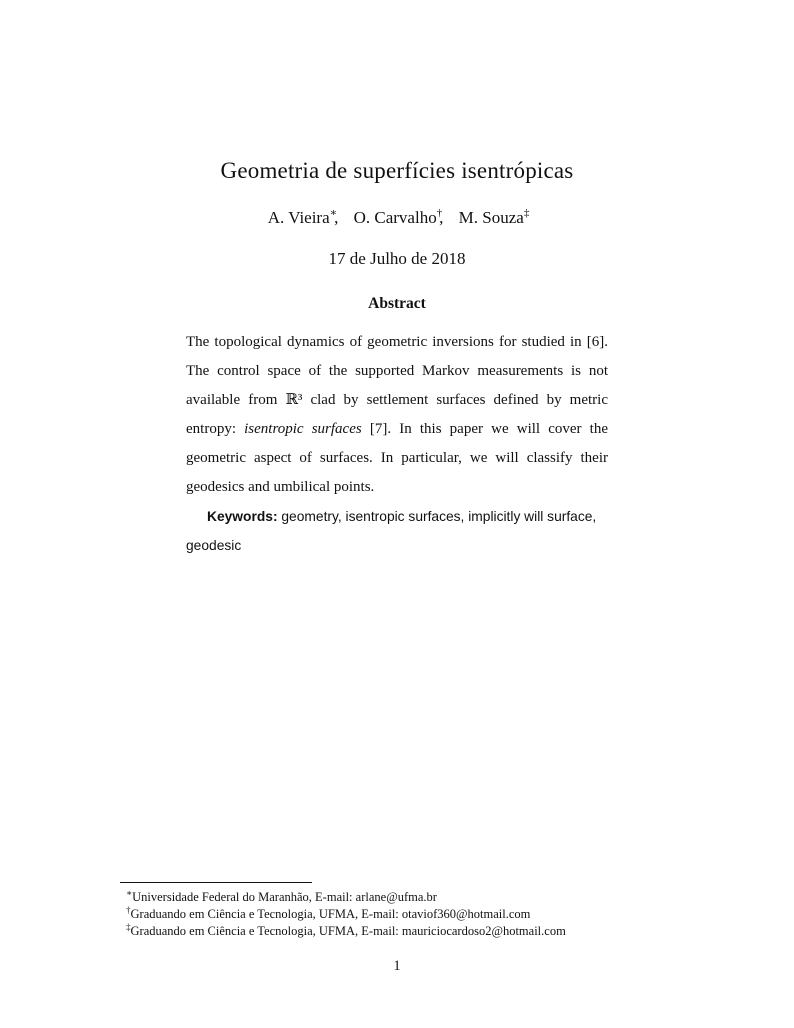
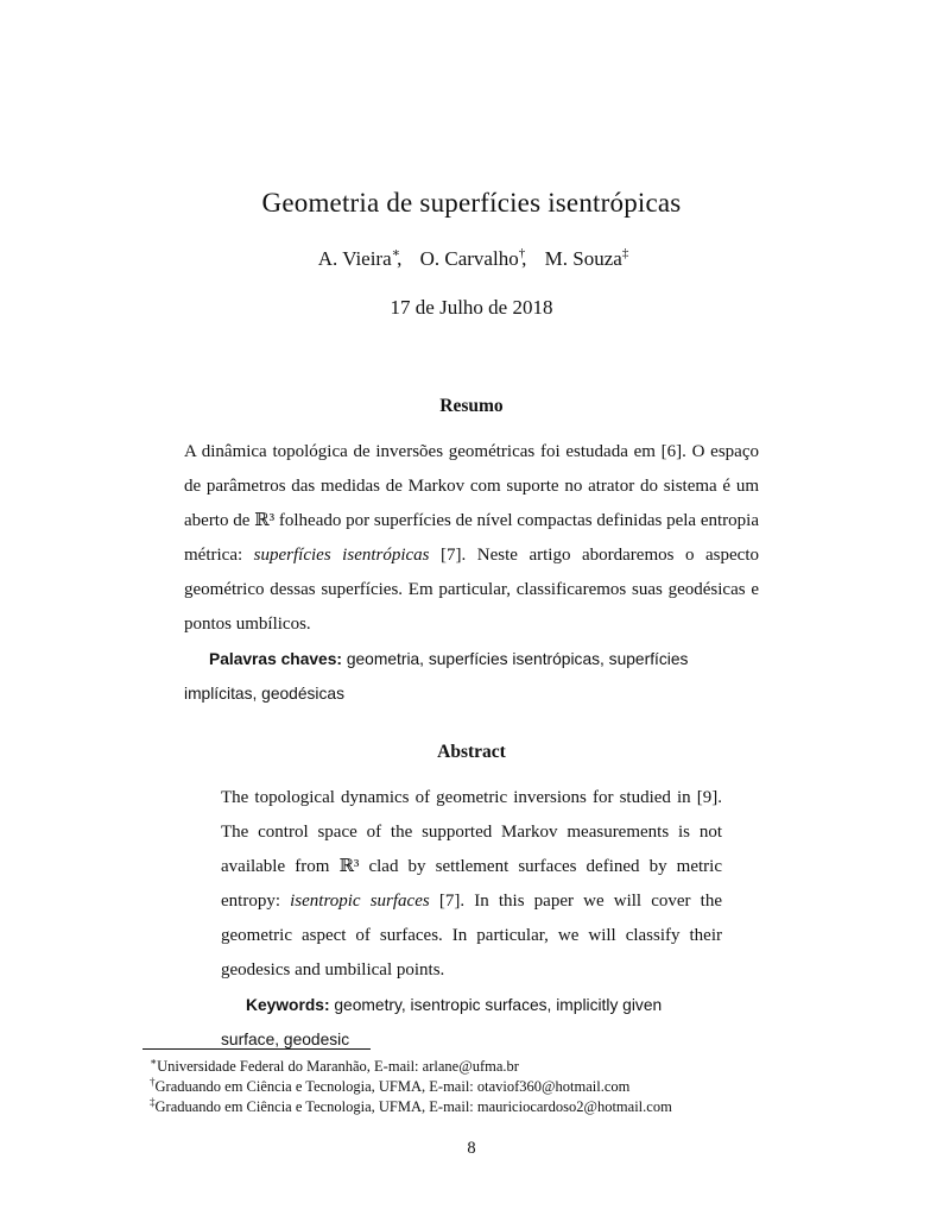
  Geometria de superfícies isentrópicas
  A. Vieira∗, O. Carvalho†, M. Souza‡
  17 de Julho de 2018
+ Resumo
+ A dinâmica topológica de inversões geométricas foi estudada em [6]. O espaço de parâmetros das medidas de Markov com suporte no atrator do sistema é um aberto de ℝ³ folheado por superfícies de nível compactas definidas pela entropia métrica: superfícies isentrópicas [7]. Neste artigo abordaremos o aspecto geométrico dessas superfícies. Em particular, classificaremos suas geodésicas e pontos umbílicos.
+ Palavras chaves: geometria, superfícies isentrópicas, superfícies implícitas, geodésicas
  Abstract
- The topological dynamics of geometric inversions for studied in [6]. The control space of the supported Markov measurements is not available from ℝ³ clad by settlement surfaces defined by metric entropy: isentropic surfaces [7]. In this paper we will cover the geometric aspect of surfaces. In particular, we will classify their geodesics and umbilical points.
+ The topological dynamics of geometric inversions for studied in [9]. The control space of the supported Markov measurements is not available from ℝ³ clad by settlement surfaces defined by metric entropy: isentropic surfaces [7]. In this paper we will cover the geometric aspect of surfaces. In particular, we will classify their geodesics and umbilical points.
- Keywords: geometry, isentropic surfaces, implicitly will surface, geodesic
+ Keywords: geometry, isentropic surfaces, implicitly given surface, geodesic
  ∗Universidade Federal do Maranhão, E-mail: arlane@ufma.br
  †Graduando em Ciência e Tecnologia, UFMA, E-mail: otaviof360@hotmail.com
  ‡Graduando em Ciência e Tecnologia, UFMA, E-mail: mauriciocardoso2@hotmail.com
- 1
+ 8
